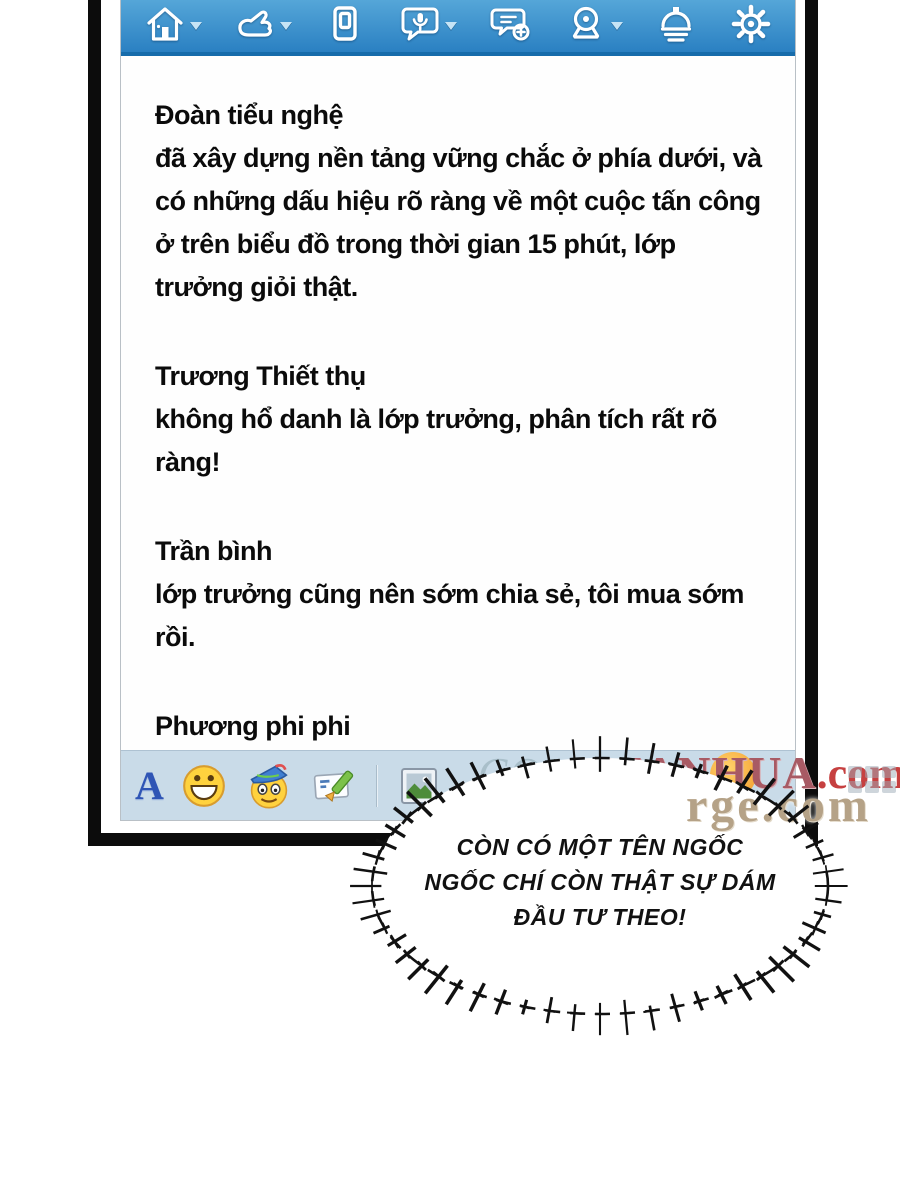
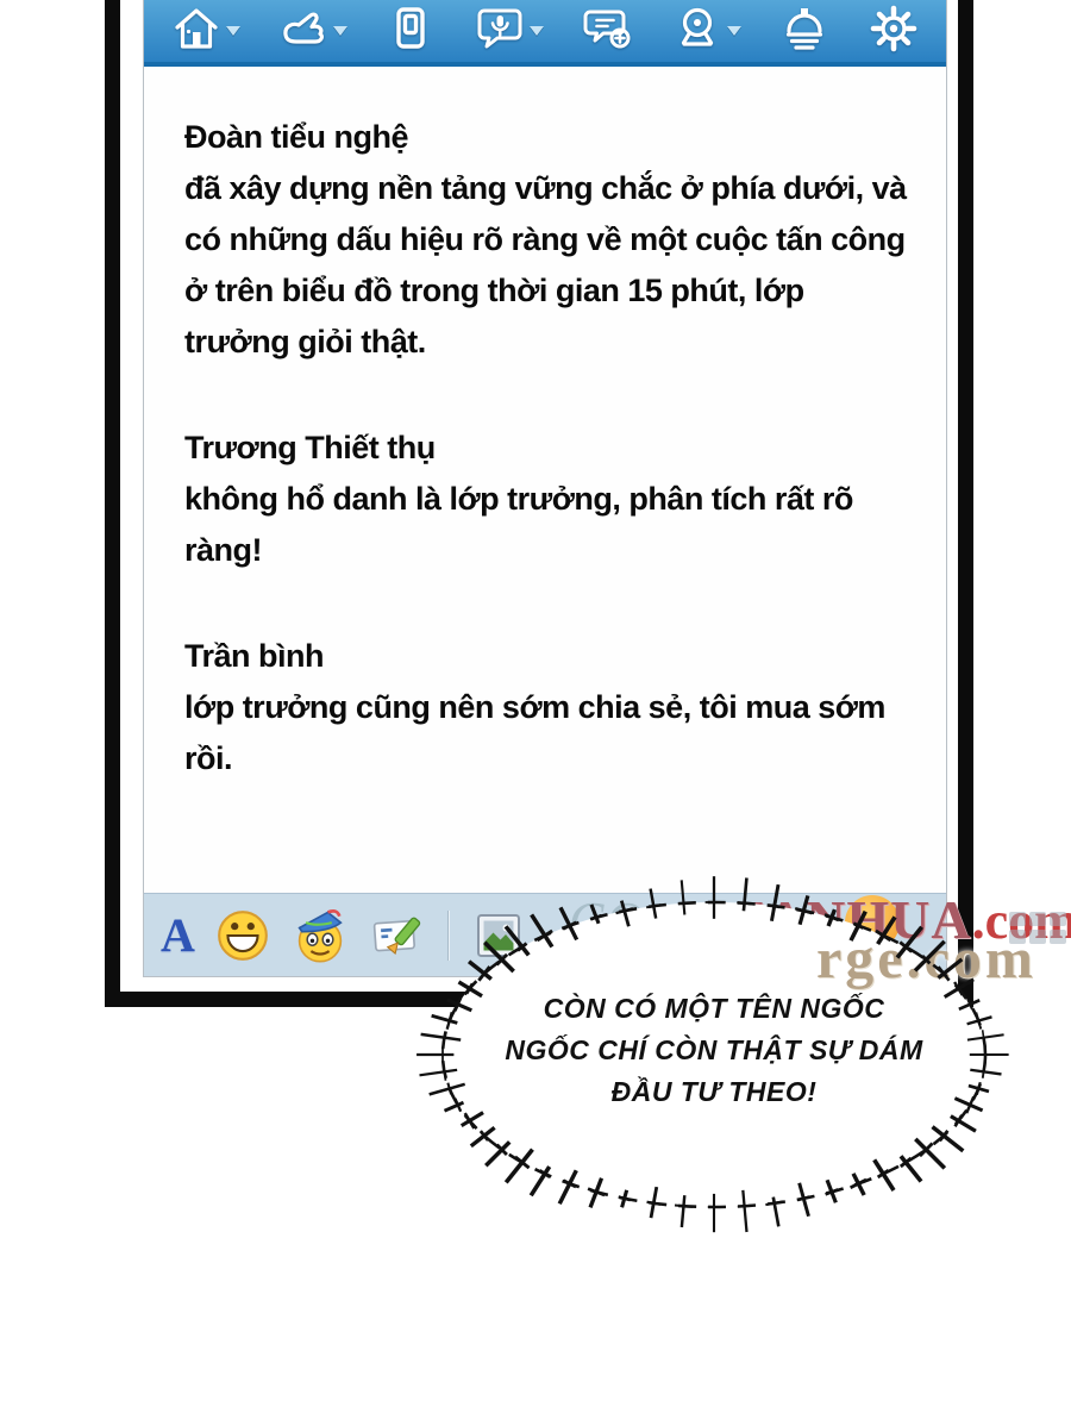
  Đoàn tiểu nghệ
  đã xây dựng nền tảng vững chắc ở phía dưới, và có những dấu hiệu rõ ràng về một cuộc tấn công ở trên biểu đồ trong thời gian 15 phút, lớp trưởng giỏi thật.
  Trương Thiết thụ
  không hổ danh là lớp trưởng, phân tích rất rõ ràng!
  Trần bình
  lớp trưởng cũng nên sớm chia sẻ, tôi mua sớm rồi.
- Phương phi phi
  A
  rge.com
  CÒN CÓ MỘT TÊN NGỐC
  NGỐC CHÍ CÒN THẬT SỰ DÁM
  ĐẦU TƯ THEO!
